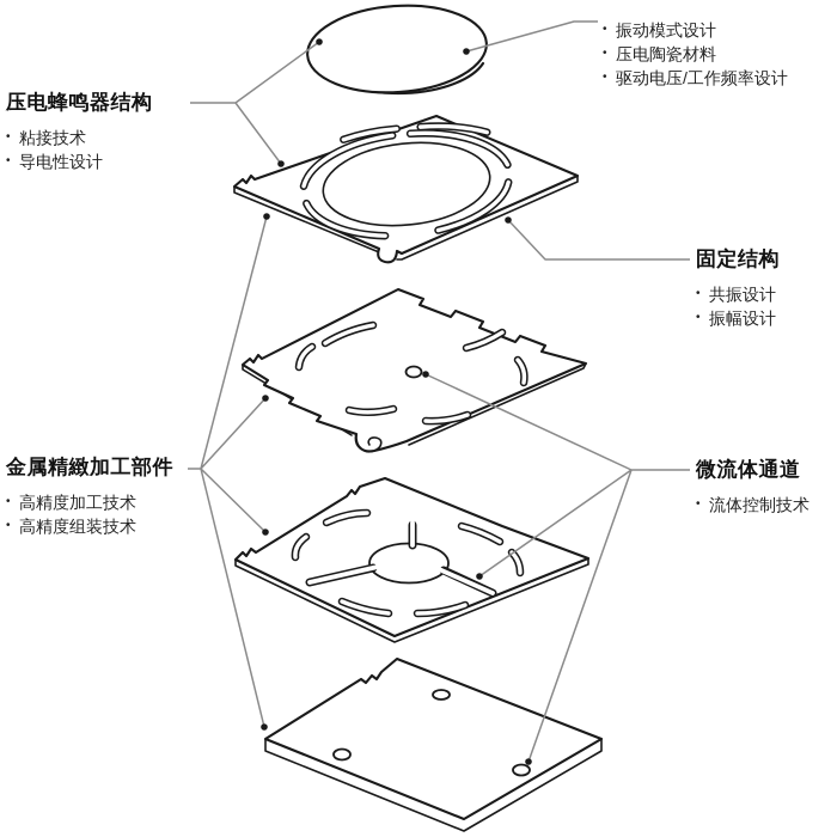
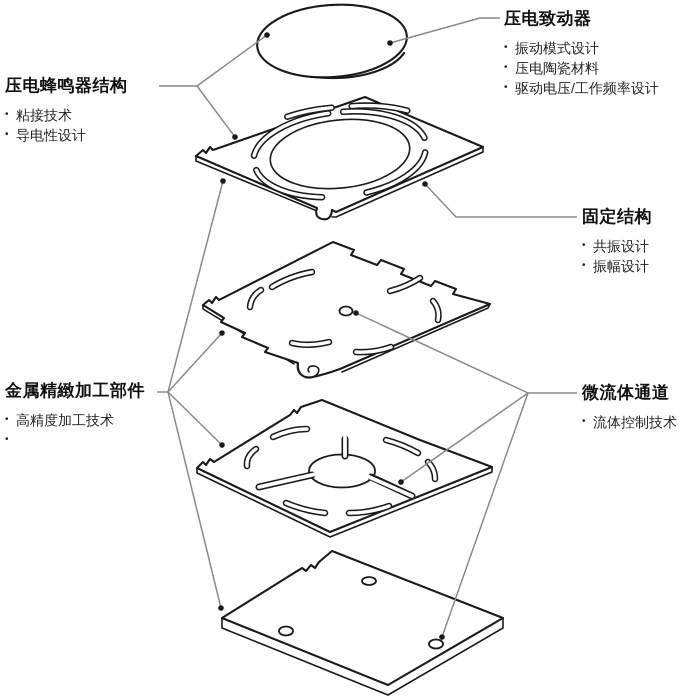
  压电蜂鸣器结构
  •
  粘接技术
  •
  导电性设计
+ 压电致动器
  •
  振动模式设计
  •
  压电陶瓷材料
  •
  驱动电压/工作频率设计
  固定结构
  •
  共振设计
  •
  振幅设计
  金属精緻加工部件
  •
  高精度加工技术
  •
- 高精度组装技术
  微流体通道
  •
  流体控制技术
